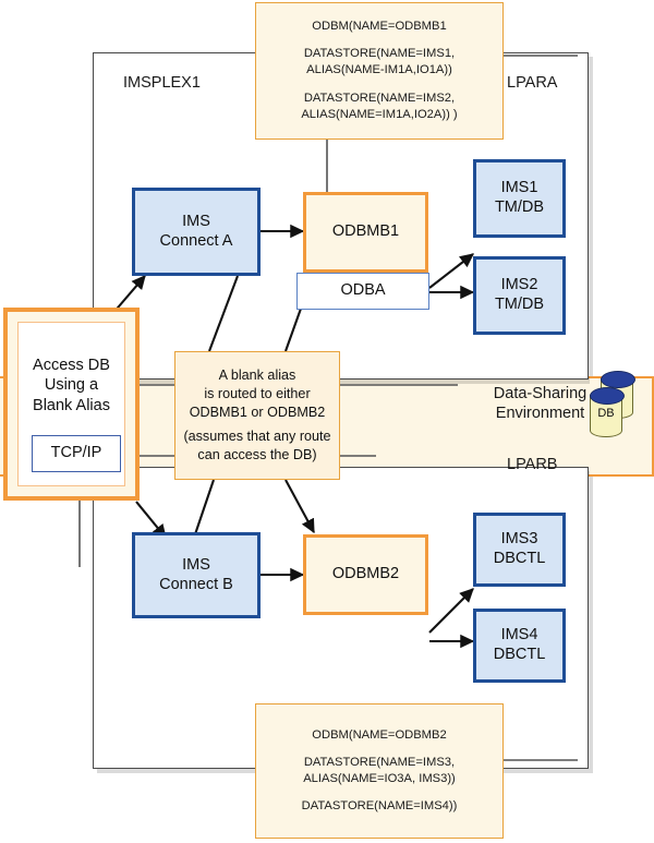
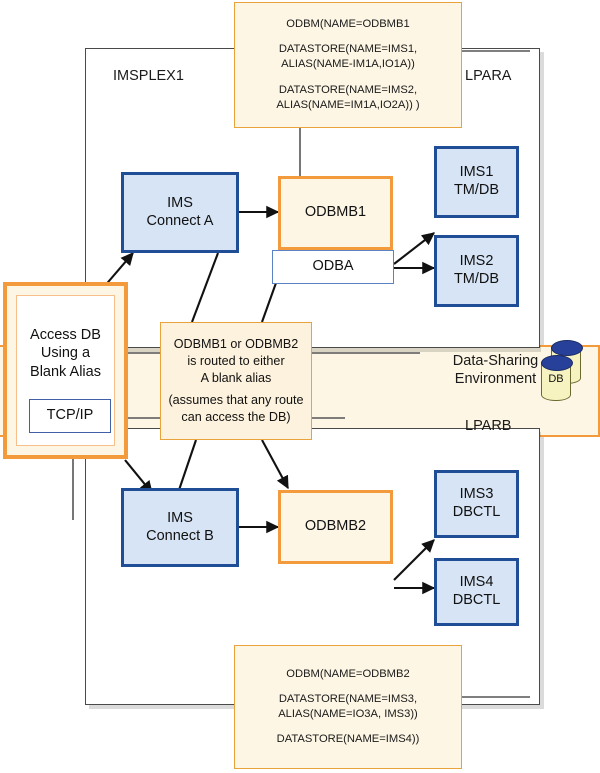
  LPARA
  IMSPLEX1
  LPARB
  Data-Sharing
  Environment
  DB
  ODBM(NAME=ODBMB1
  DATASTORE(NAME=IMS1,
  ALIAS(NAME-IM1A,IO1A))
  DATASTORE(NAME=IMS2,
  ALIAS(NAME=IM1A,IO2A)) )
  ODBM(NAME=ODBMB2
  DATASTORE(NAME=IMS3,
  ALIAS(NAME=IO3A, IMS3))
  DATASTORE(NAME=IMS4))
  Access DB
  Using a
  Blank Alias
  TCP/IP
  IMS
  Connect A
  IMS
  Connect B
  ODBMB1
  ODBA
  ODBMB2
  IMS1
  TM/DB
  IMS2
  TM/DB
  IMS3
  DBCTL
  IMS4
  DBCTL
- A blank alias
+ ODBMB1 or ODBMB2
  is routed to either
- ODBMB1 or ODBMB2
+ A blank alias
  (assumes that any route
  can access the DB)
